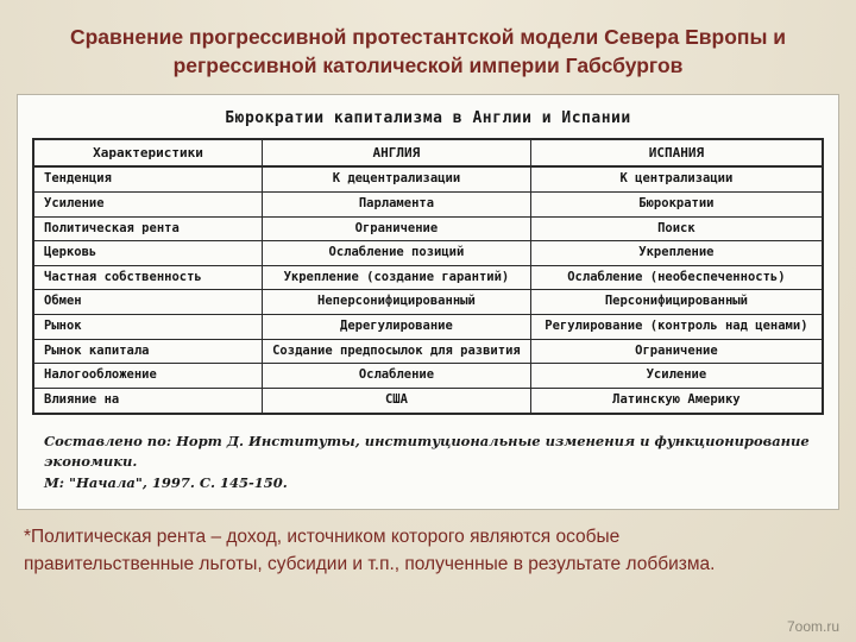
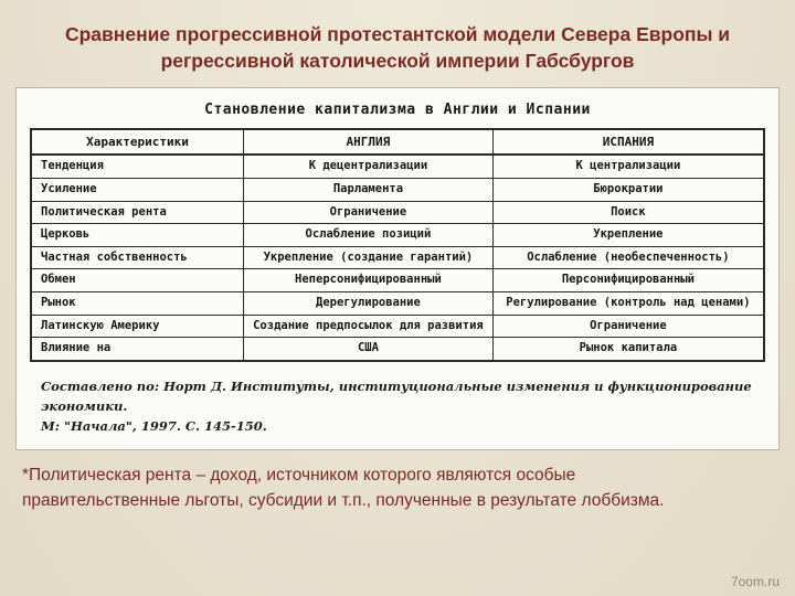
  Сравнение прогрессивной протестантской модели Севера Европы и регрессивной католической империи Габсбургов
- Бюрократии капитализма в Англии и Испании
+ Становление капитализма в Англии и Испании
  Характеристики	АНГЛИЯ	ИСПАНИЯ
  Тенденция	К децентрализации	К централизации
  Усиление	Парламента	Бюрократии
  Политическая рента	Ограничение	Поиск
  Церковь	Ослабление позиций	Укрепление
  Частная собственность	Укрепление (создание гарантий)	Ослабление (необеспеченность)
  Обмен	Неперсонифицированный	Персонифицированный
  Рынок	Дерегулирование	Регулирование (контроль над ценами)
- Рынок капитала	Создание предпосылок для развития	Ограничение
+ Латинскую Америку	Создание предпосылок для развития	Ограничение
- Налогообложение	Ослабление	Усиление
- Влияние на	США	Латинскую Америку
+ Влияние на	США	Рынок капитала
  Составлено по: Норт Д. Институты, институциональные изменения и функционирование экономики.
  М: "Начала", 1997. С. 145-150.
  *Политическая рента – доход, источником которого являются особые
  правительственные льготы, субсидии и т.п., полученные в результате лоббизма.
  7oom.ru
